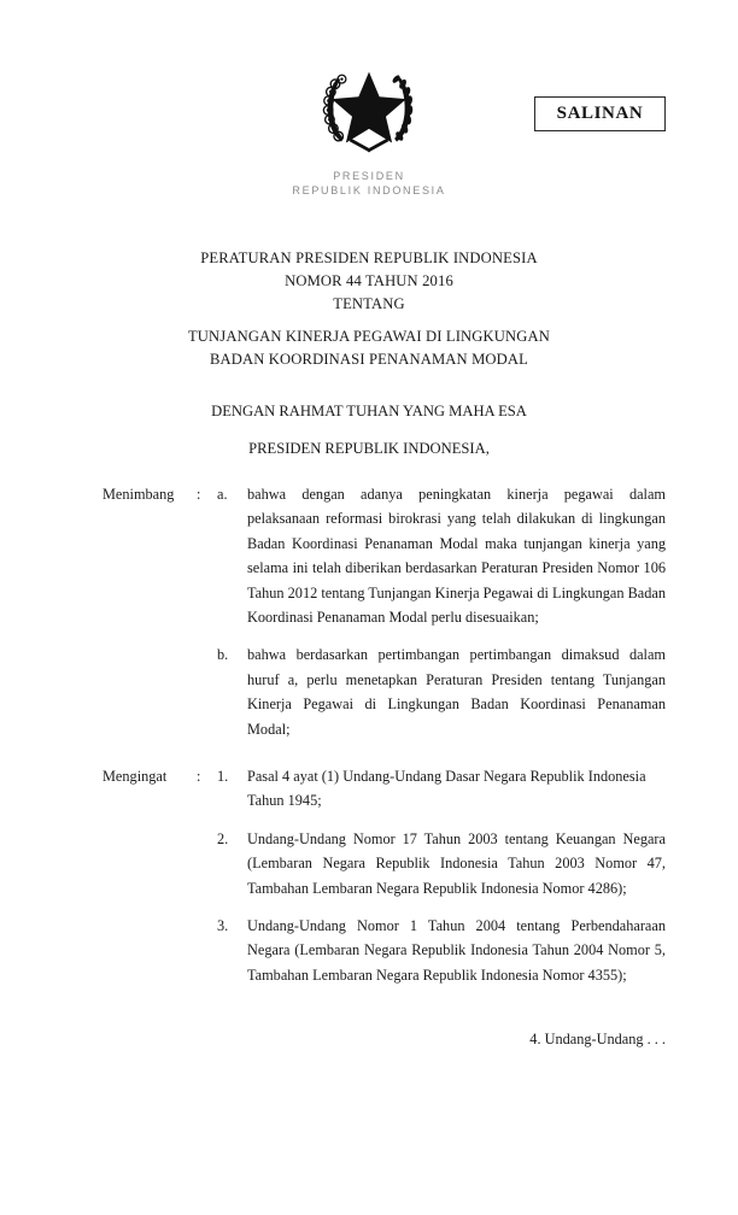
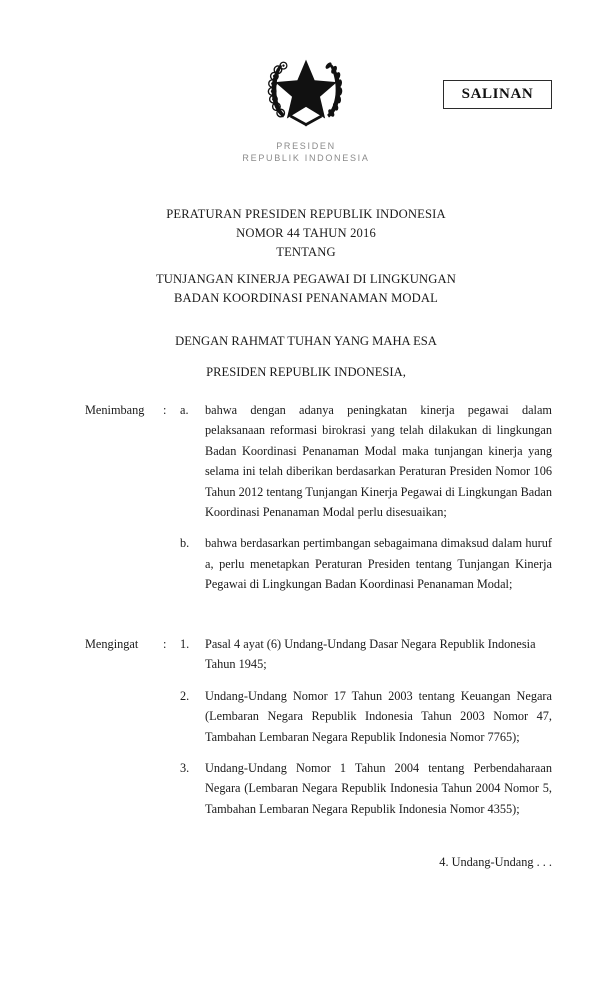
  PRESIDEN
  REPUBLIK INDONESIA
  SALINAN
  PERATURAN PRESIDEN REPUBLIK INDONESIA
  NOMOR 44 TAHUN 2016
  TENTANG
  TUNJANGAN KINERJA PEGAWAI DI LINGKUNGAN
  BADAN KOORDINASI PENANAMAN MODAL
  DENGAN RAHMAT TUHAN YANG MAHA ESA
  PRESIDEN REPUBLIK INDONESIA,
  Menimbang
  :
  a.
  bahwa dengan adanya peningkatan kinerja pegawai dalam pelaksanaan reformasi birokrasi yang telah dilakukan di lingkungan Badan Koordinasi Penanaman Modal maka tunjangan kinerja yang selama ini telah diberikan berdasarkan Peraturan Presiden Nomor 106 Tahun 2012 tentang Tunjangan Kinerja Pegawai di Lingkungan Badan Koordinasi Penanaman Modal perlu disesuaikan;
  b.
- bahwa berdasarkan pertimbangan pertimbangan dimaksud dalam huruf a, perlu menetapkan Peraturan Presiden tentang Tunjangan Kinerja Pegawai di Lingkungan Badan Koordinasi Penanaman Modal;
+ bahwa berdasarkan pertimbangan sebagaimana dimaksud dalam huruf a, perlu menetapkan Peraturan Presiden tentang Tunjangan Kinerja Pegawai di Lingkungan Badan Koordinasi Penanaman Modal;
  Mengingat
  :
  1.
- Pasal 4 ayat (1) Undang-Undang Dasar Negara Republik Indonesia Tahun 1945;
+ Pasal 4 ayat (6) Undang-Undang Dasar Negara Republik Indonesia Tahun 1945;
  2.
- Undang-Undang Nomor 17 Tahun 2003 tentang Keuangan Negara (Lembaran Negara Republik Indonesia Tahun 2003 Nomor 47, Tambahan Lembaran Negara Republik Indonesia Nomor 4286);
+ Undang-Undang Nomor 17 Tahun 2003 tentang Keuangan Negara (Lembaran Negara Republik Indonesia Tahun 2003 Nomor 47, Tambahan Lembaran Negara Republik Indonesia Nomor 7765);
  3.
  Undang-Undang Nomor 1 Tahun 2004 tentang Perbendaharaan Negara (Lembaran Negara Republik Indonesia Tahun 2004 Nomor 5, Tambahan Lembaran Negara Republik Indonesia Nomor 4355);
  4. Undang-Undang . . .
